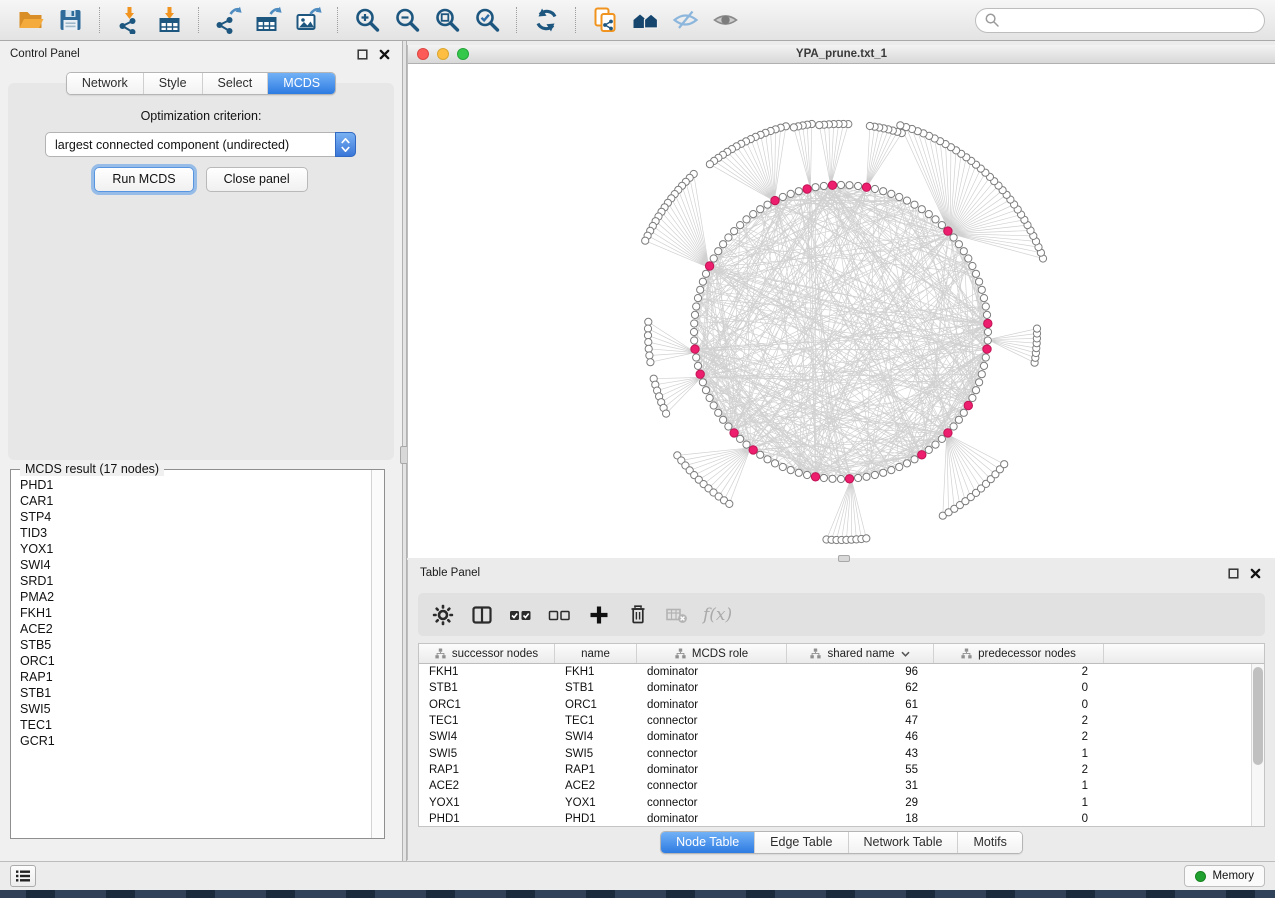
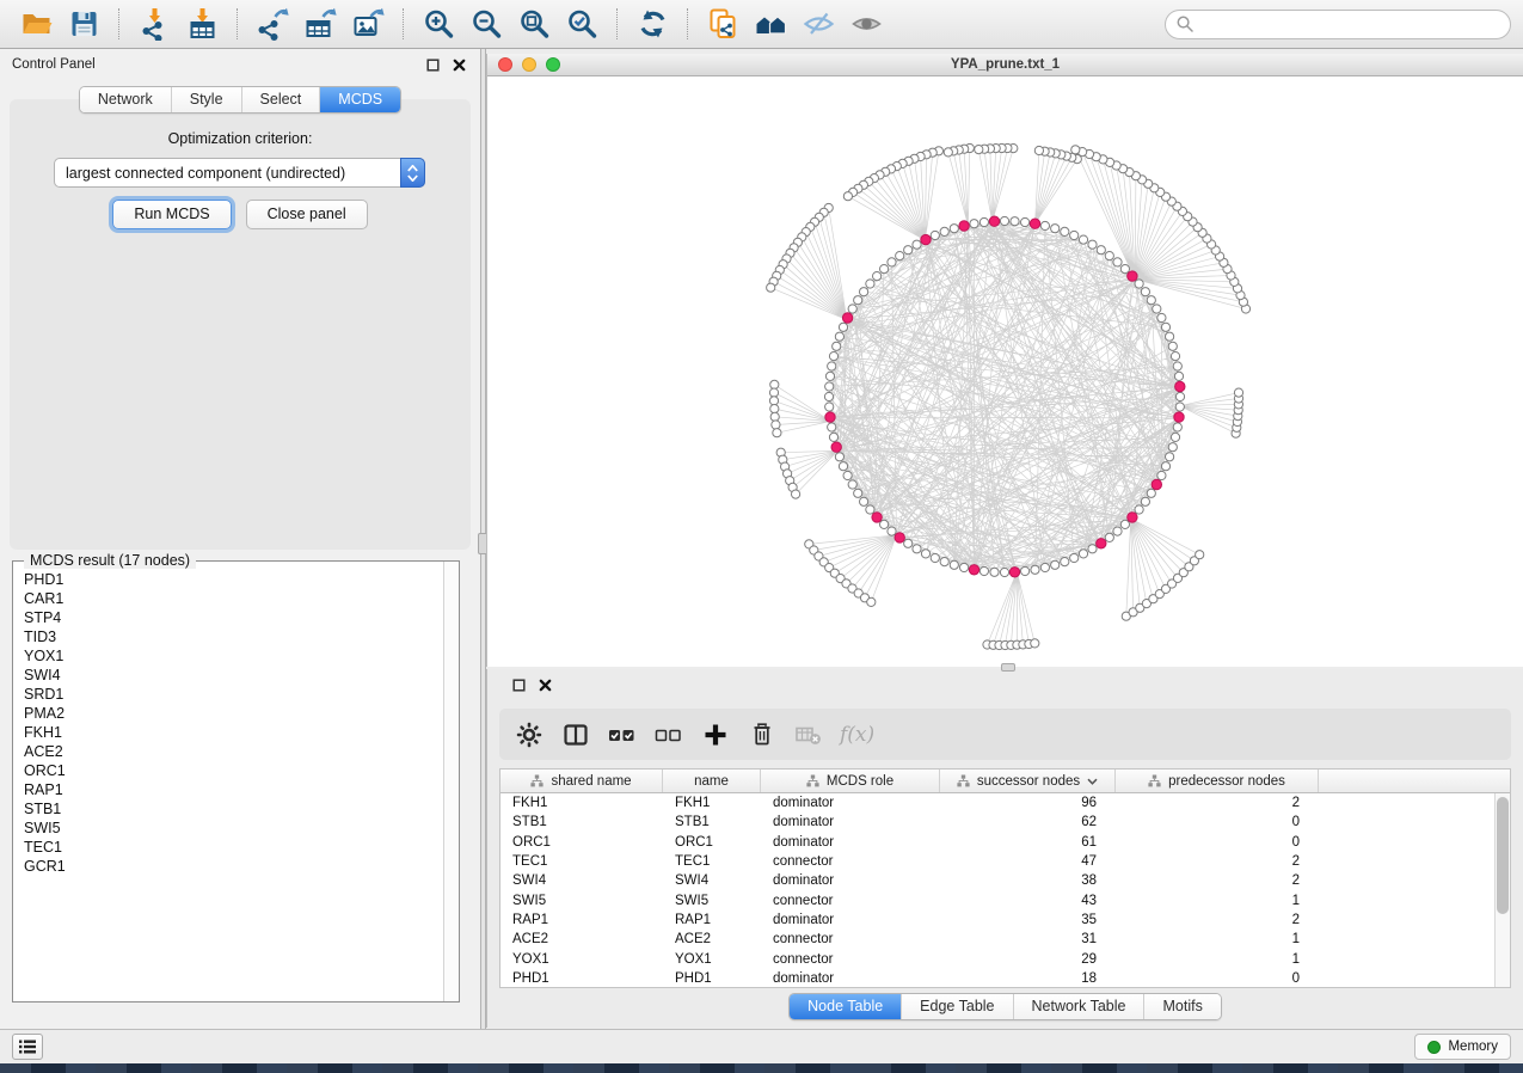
  Control Panel
  Network
  Style
  Select
  MCDS
  Optimization criterion:
  largest connected component (undirected)
  Run MCDS
  Close panel
  MCDS result (17 nodes)
  PHD1
  CAR1
  STP4
  TID3
  YOX1
  SWI4
  SRD1
  PMA2
  FKH1
  ACE2
- STB5
  ORC1
  RAP1
  STB1
  SWI5
  TEC1
  GCR1
  YPA_prune.txt_1
- Table Panel
  f(x)
- successor nodes
+ shared name
  name
  MCDS role
- shared name
+ successor nodes
  predecessor nodes
  FKH1
  FKH1
  dominator
  96
  2
  STB1
  STB1
  dominator
  62
  0
  ORC1
  ORC1
  dominator
  61
  0
  TEC1
  TEC1
  connector
  47
  2
  SWI4
  SWI4
  dominator
- 46
+ 38
  2
  SWI5
  SWI5
  connector
  43
  1
  RAP1
  RAP1
  dominator
- 55
+ 35
  2
  ACE2
  ACE2
  connector
  31
  1
  YOX1
  YOX1
  connector
  29
  1
  PHD1
  PHD1
  dominator
  18
  0
  Node Table
  Edge Table
  Network Table
  Motifs
  Memory
